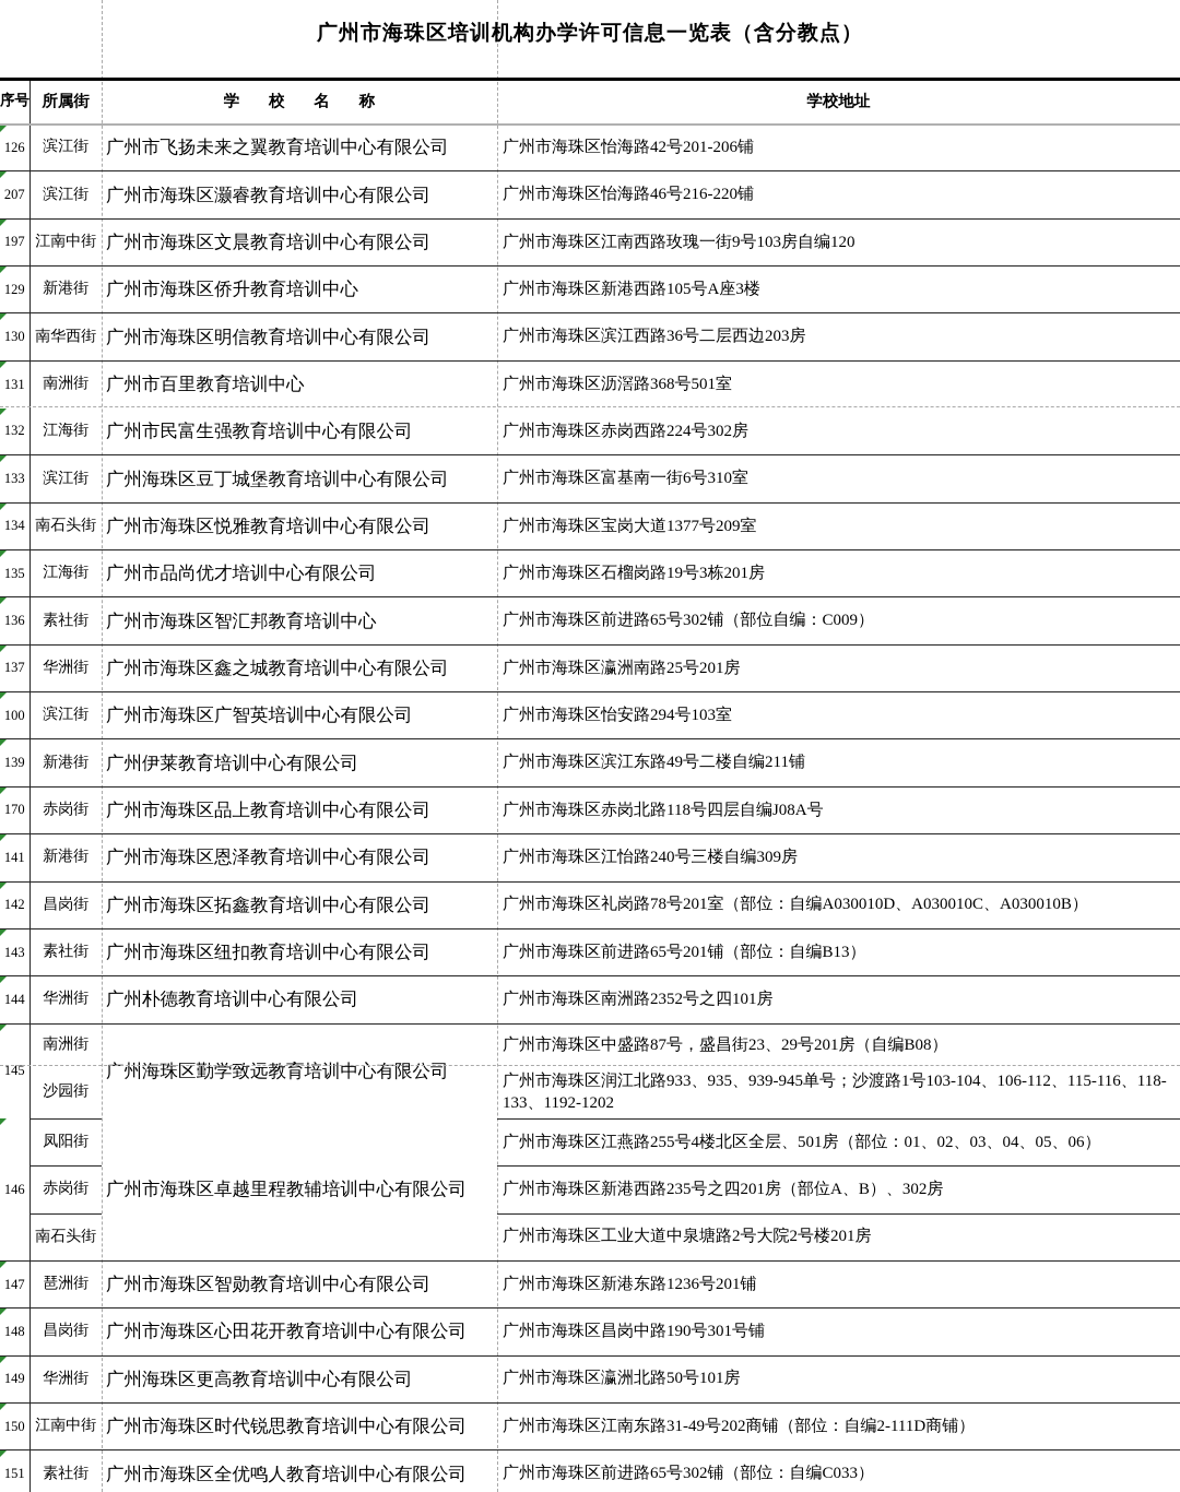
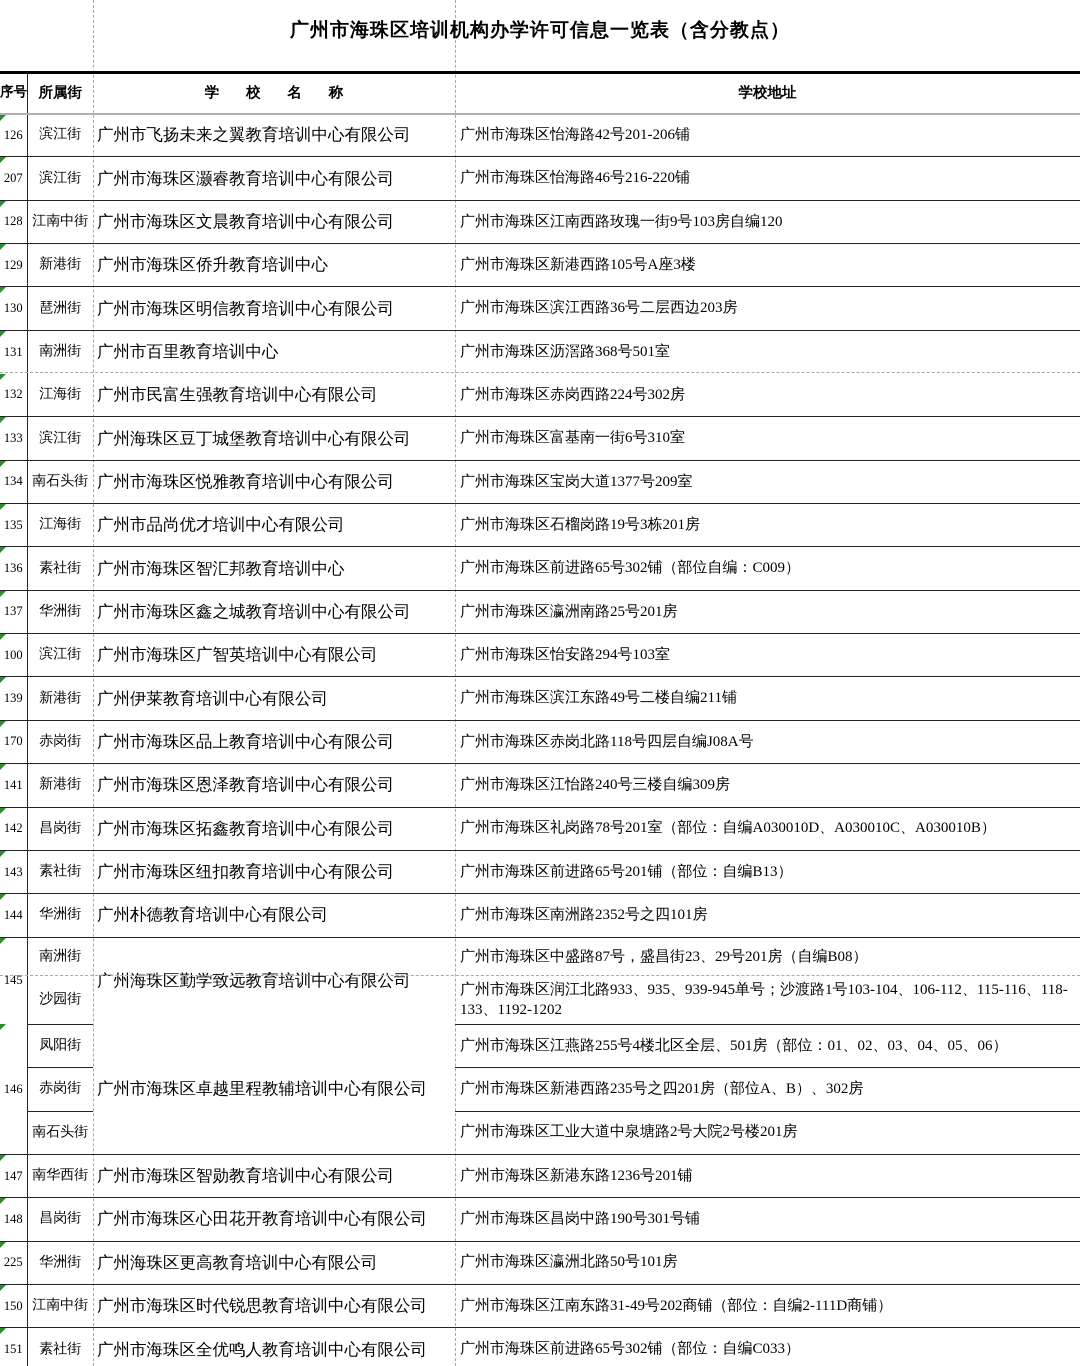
  广州市海珠区培训机构办学许可信息一览表（含分教点）
  序号	所属街	学校名称	学校地址
  126	滨江街	广州市飞扬未来之翼教育培训中心有限公司	广州市海珠区怡海路42号201-206铺
  207	滨江街	广州市海珠区灏睿教育培训中心有限公司	广州市海珠区怡海路46号216-220铺
- 197	江南中街	广州市海珠区文晨教育培训中心有限公司	广州市海珠区江南西路玫瑰一街9号103房自编120
+ 128	江南中街	广州市海珠区文晨教育培训中心有限公司	广州市海珠区江南西路玫瑰一街9号103房自编120
  129	新港街	广州市海珠区侨升教育培训中心	广州市海珠区新港西路105号A座3楼
- 130	南华西街	广州市海珠区明信教育培训中心有限公司	广州市海珠区滨江西路36号二层西边203房
+ 130	琶洲街	广州市海珠区明信教育培训中心有限公司	广州市海珠区滨江西路36号二层西边203房
  131	南洲街	广州市百里教育培训中心	广州市海珠区沥滘路368号501室
  132	江海街	广州市民富生强教育培训中心有限公司	广州市海珠区赤岗西路224号302房
  133	滨江街	广州海珠区豆丁城堡教育培训中心有限公司	广州市海珠区富基南一街6号310室
  134	南石头街	广州市海珠区悦雅教育培训中心有限公司	广州市海珠区宝岗大道1377号209室
  135	江海街	广州市品尚优才培训中心有限公司	广州市海珠区石榴岗路19号3栋201房
  136	素社街	广州市海珠区智汇邦教育培训中心	广州市海珠区前进路65号302铺（部位自编：C009）
  137	华洲街	广州市海珠区鑫之城教育培训中心有限公司	广州市海珠区瀛洲南路25号201房
  100	滨江街	广州市海珠区广智英培训中心有限公司	广州市海珠区怡安路294号103室
  139	新港街	广州伊莱教育培训中心有限公司	广州市海珠区滨江东路49号二楼自编211铺
  170	赤岗街	广州市海珠区品上教育培训中心有限公司	广州市海珠区赤岗北路118号四层自编J08A号
  141	新港街	广州市海珠区恩泽教育培训中心有限公司	广州市海珠区江怡路240号三楼自编309房
  142	昌岗街	广州市海珠区拓鑫教育培训中心有限公司	广州市海珠区礼岗路78号201室（部位：自编A030010D、A030010C、A030010B）
  143	素社街	广州市海珠区纽扣教育培训中心有限公司	广州市海珠区前进路65号201铺（部位：自编B13）
  144	华洲街	广州朴德教育培训中心有限公司	广州市海珠区南洲路2352号之四101房
  145	南洲街	广州海珠区勤学致远教育培训中心有限公司	广州市海珠区中盛路87号，盛昌街23、29号201房（自编B08）
  沙园街	广州市海珠区润江北路933、935、939-945单号；沙渡路1号103-104、106-112、115-116、118-133、1192-1202
  146	凤阳街	广州市海珠区卓越里程教辅培训中心有限公司	广州市海珠区江燕路255号4楼北区全层、501房（部位：01、02、03、04、05、06）
  赤岗街	广州市海珠区新港西路235号之四201房（部位A、B）、302房
  南石头街	广州市海珠区工业大道中泉塘路2号大院2号楼201房
- 147	琶洲街	广州市海珠区智勋教育培训中心有限公司	广州市海珠区新港东路1236号201铺
+ 147	南华西街	广州市海珠区智勋教育培训中心有限公司	广州市海珠区新港东路1236号201铺
  148	昌岗街	广州市海珠区心田花开教育培训中心有限公司	广州市海珠区昌岗中路190号301号铺
- 149	华洲街	广州海珠区更高教育培训中心有限公司	广州市海珠区瀛洲北路50号101房
+ 225	华洲街	广州海珠区更高教育培训中心有限公司	广州市海珠区瀛洲北路50号101房
  150	江南中街	广州市海珠区时代锐思教育培训中心有限公司	广州市海珠区江南东路31-49号202商铺（部位：自编2-111D商铺）
  151	素社街	广州市海珠区全优鸣人教育培训中心有限公司	广州市海珠区前进路65号302铺（部位：自编C033）
